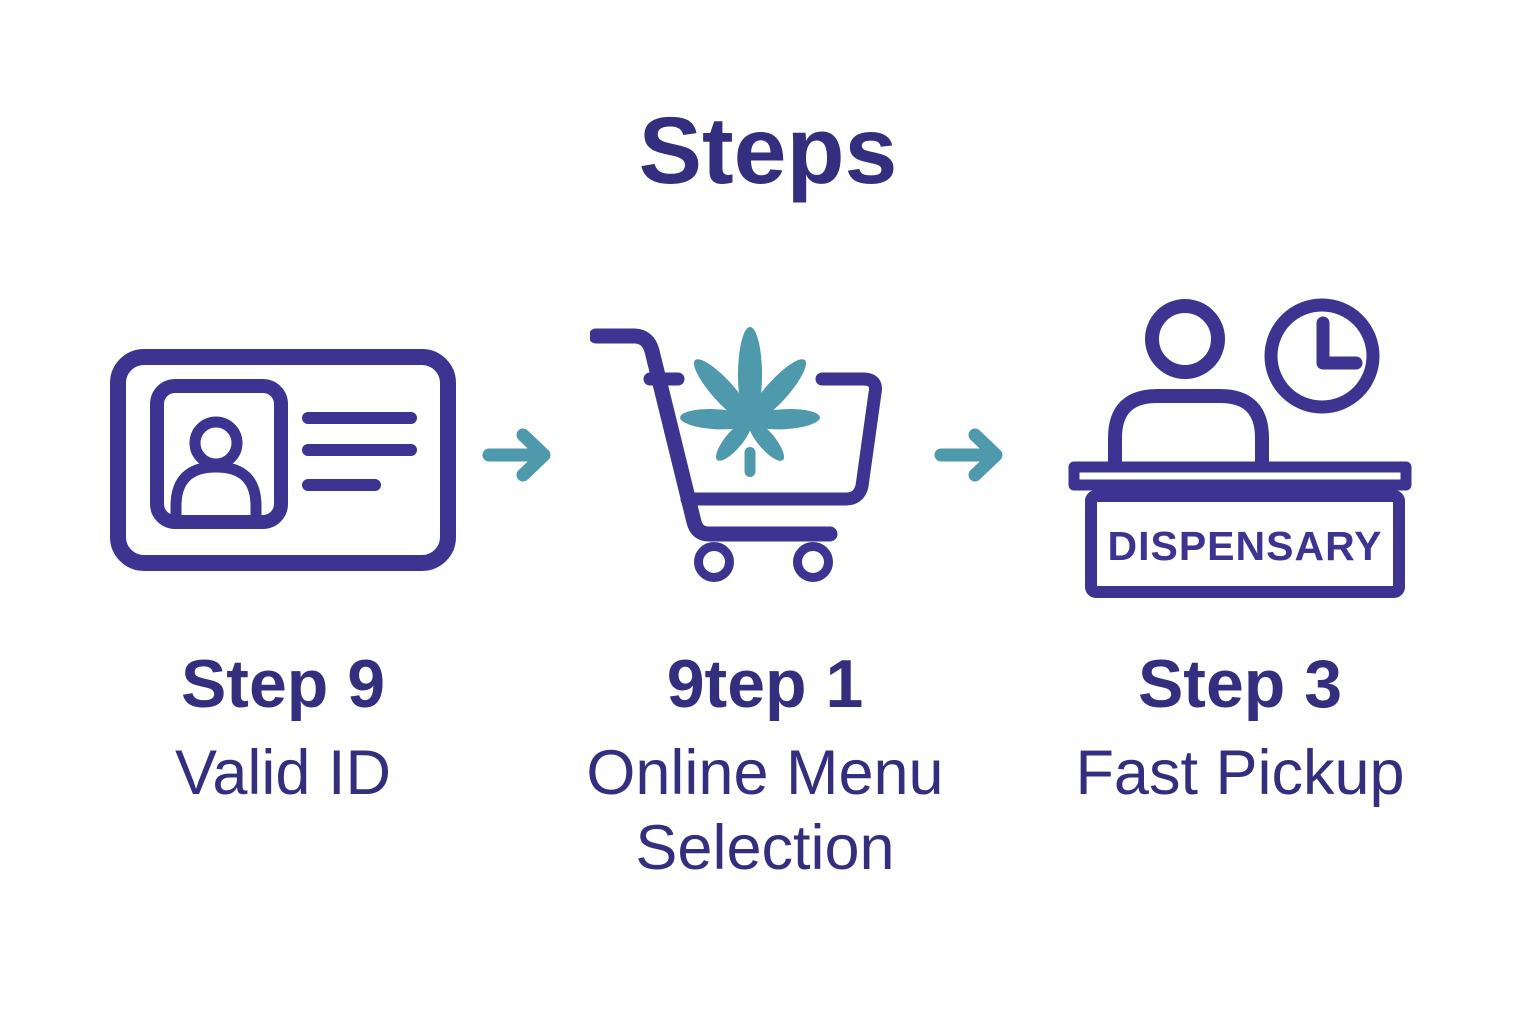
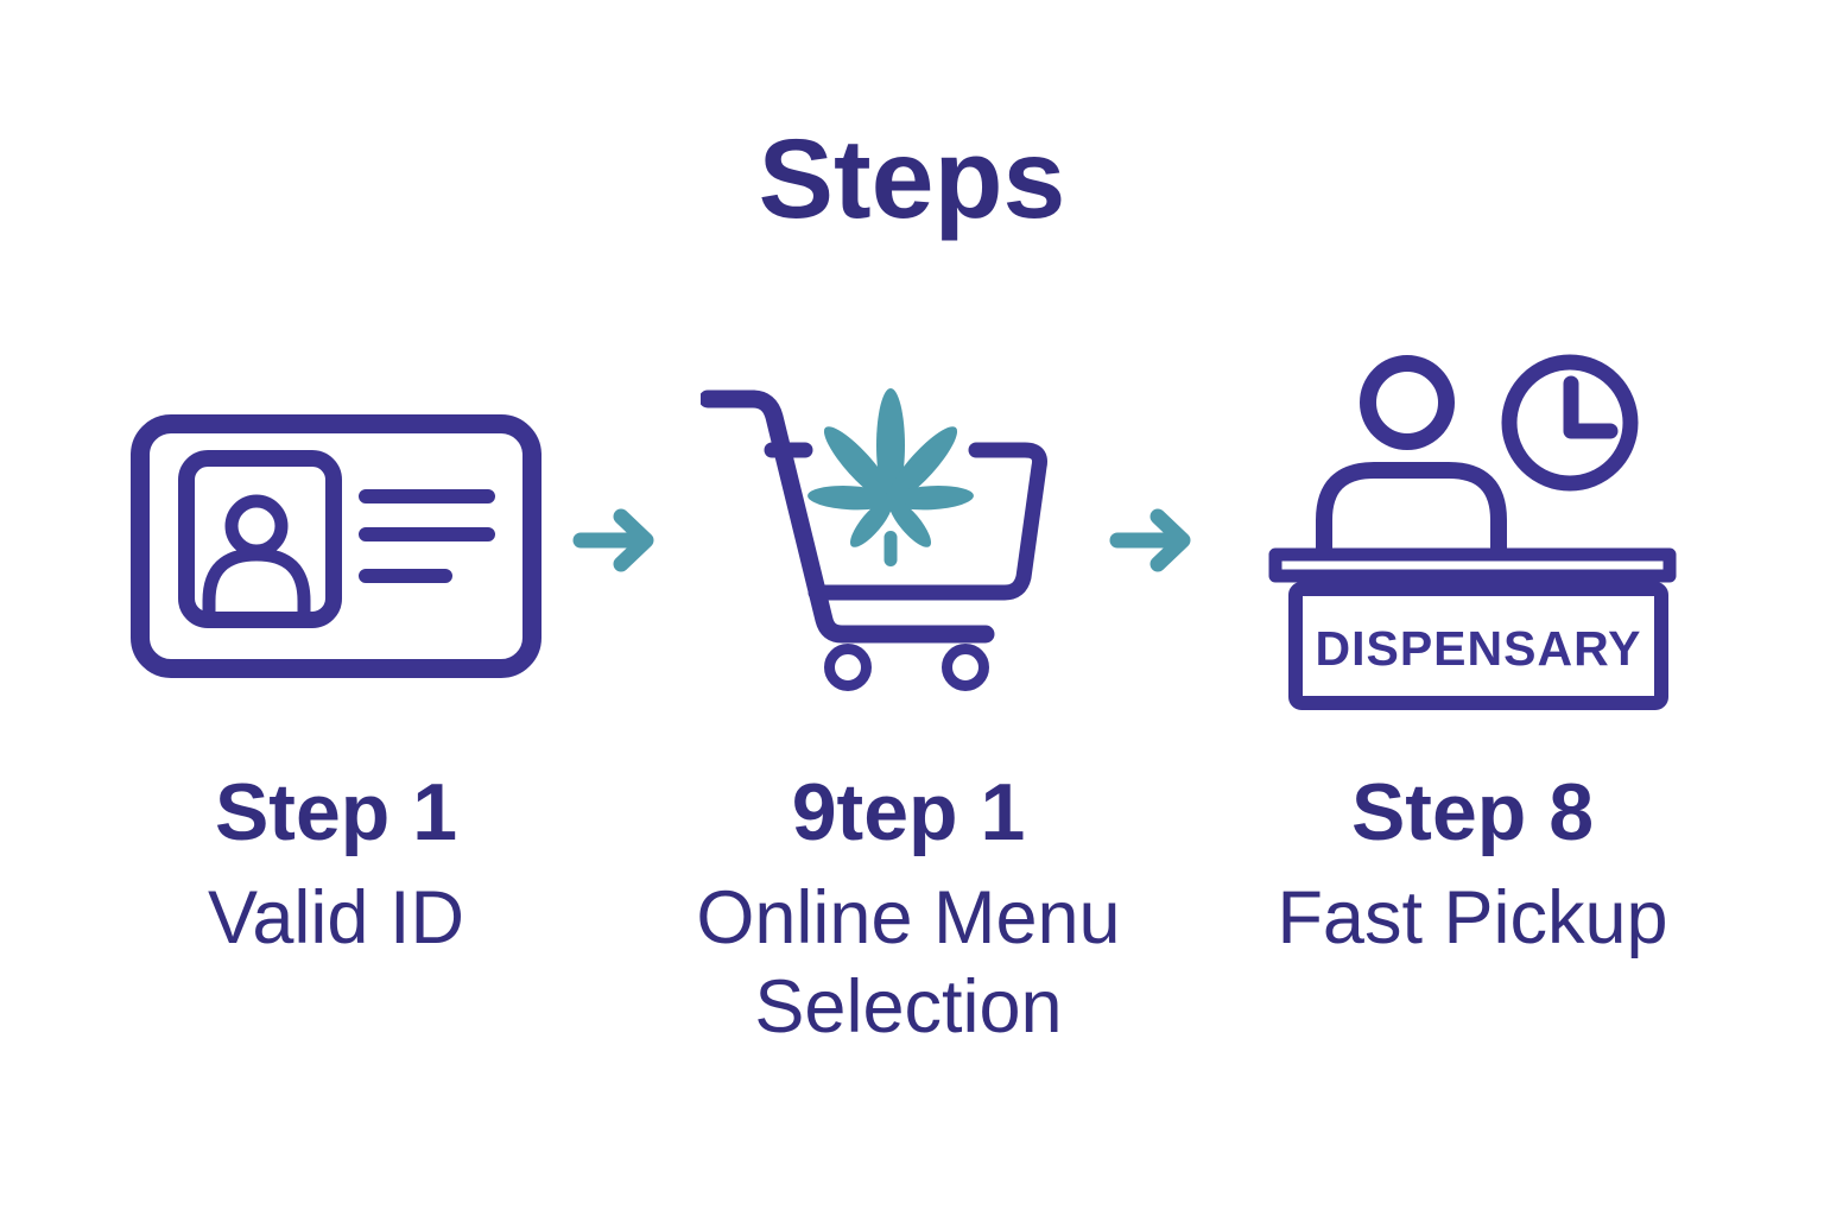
  Steps
- Step 9
+ Step 1
  Valid ID
  9tep 1
  Online Menu Selection
  DISPENSARY
- Step 3
+ Step 8
  Fast Pickup
